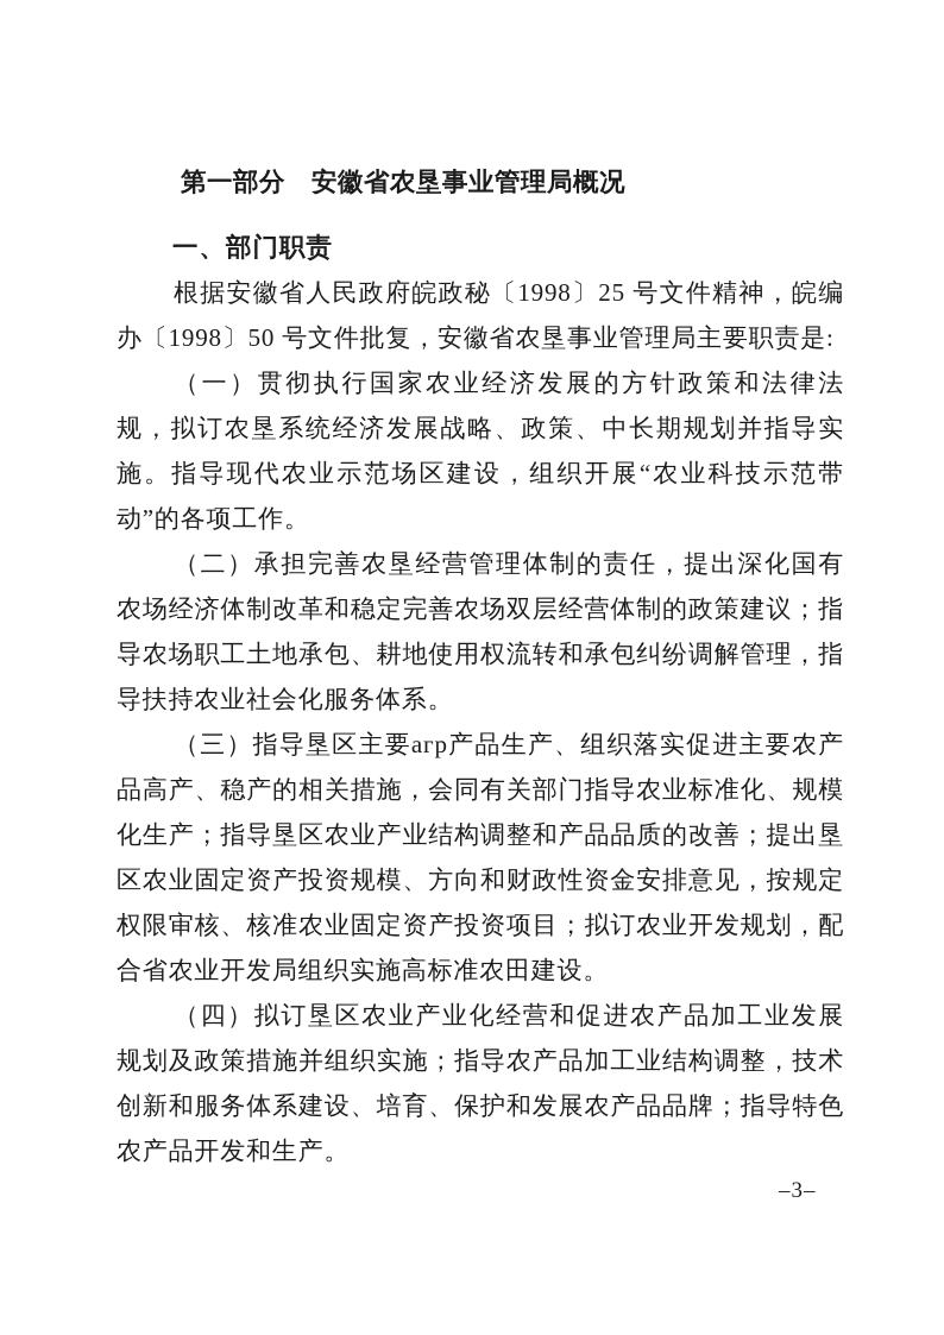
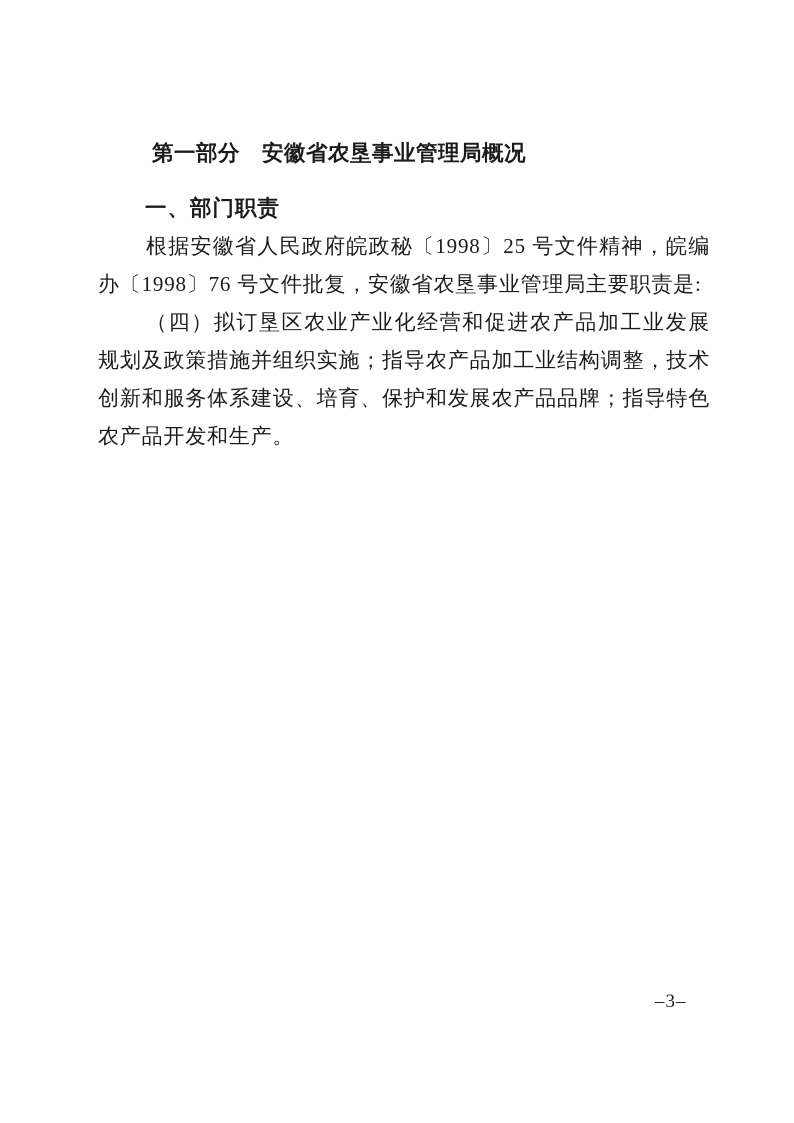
  第一部分 安徽省农垦事业管理局概况
  一、部门职责
- 根据安徽省人民政府皖政秘〔1998〕25 号文件精神，皖编办〔1998〕50 号文件批复，安徽省农垦事业管理局主要职责是:
+ 根据安徽省人民政府皖政秘〔1998〕25 号文件精神，皖编办〔1998〕76 号文件批复，安徽省农垦事业管理局主要职责是:
- （一）贯彻执行国家农业经济发展的方针政策和法律法规，拟订农垦系统经济发展战略、政策、中长期规划并指导实施。指导现代农业示范场区建设，组织开展“农业科技示范带动”的各项工作。
- （二）承担完善农垦经营管理体制的责任，提出深化国有农场经济体制改革和稳定完善农场双层经营体制的政策建议；指导农场职工土地承包、耕地使用权流转和承包纠纷调解管理，指导扶持农业社会化服务体系。
- （三）指导垦区主要агр产品生产、组织落实促进主要农产品高产、稳产的相关措施，会同有关部门指导农业标准化、规模化生产；指导垦区农业产业结构调整和产品品质的改善；提出垦区农业固定资产投资规模、方向和财政性资金安排意见，按规定权限审核、核准农业固定资产投资项目；拟订农业开发规划，配合省农业开发局组织实施高标准农田建设。
  （四）拟订垦区农业产业化经营和促进农产品加工业发展规划及政策措施并组织实施；指导农产品加工业结构调整，技术创新和服务体系建设、培育、保护和发展农产品品牌；指导特色农产品开发和生产。
  –3–
